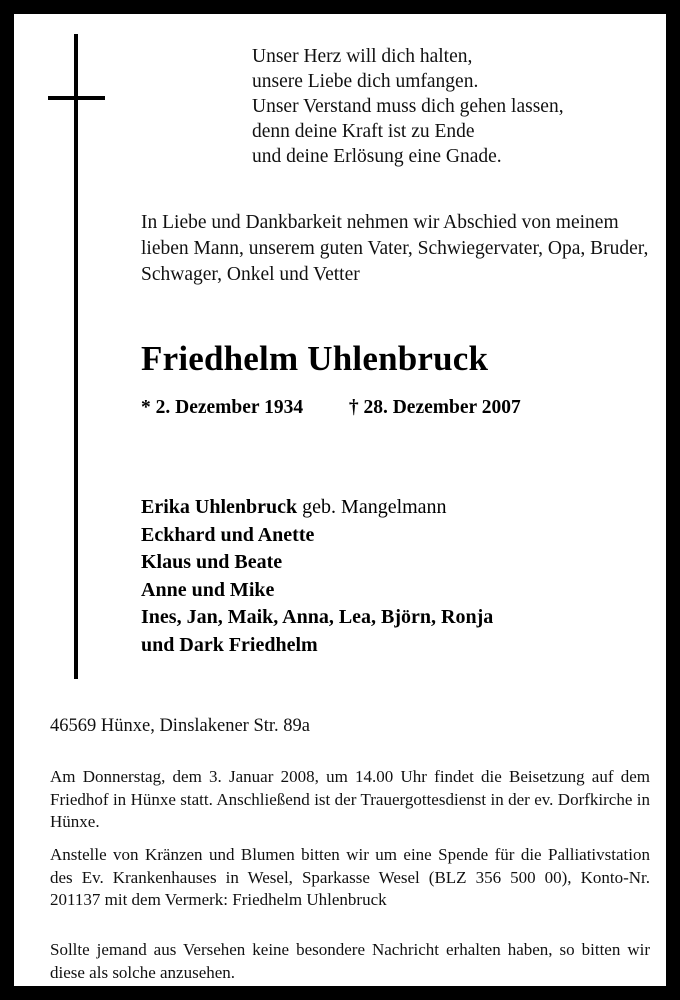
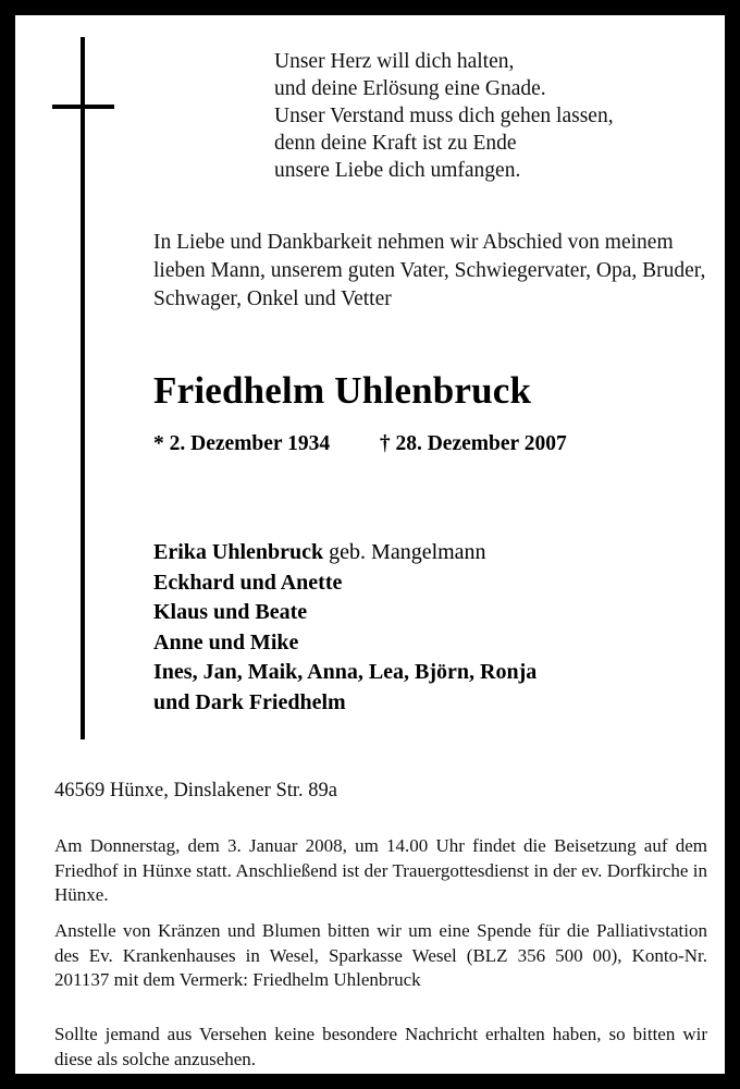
  Unser Herz will dich halten,
- unsere Liebe dich umfangen.
+ und deine Erlösung eine Gnade.
  Unser Verstand muss dich gehen lassen,
  denn deine Kraft ist zu Ende
- und deine Erlösung eine Gnade.
+ unsere Liebe dich umfangen.
  In Liebe und Dankbarkeit nehmen wir Abschied von meinem lieben Mann, unserem guten Vater, Schwiegervater, Opa, Bruder, Schwager, Onkel und Vetter
  Friedhelm Uhlenbruck
  * 2. Dezember 1934 † 28. Dezember 2007
  Erika Uhlenbruck geb. Mangelmann
  Eckhard und Anette
  Klaus und Beate
  Anne und Mike
  Ines, Jan, Maik, Anna, Lea, Björn, Ronja
  und Dark Friedhelm
  46569 Hünxe, Dinslakener Str. 89a
  Am Donnerstag, dem 3. Januar 2008, um 14.00 Uhr findet die Beisetzung auf dem Friedhof in Hünxe statt. Anschließend ist der Trauergottesdienst in der ev. Dorfkirche in Hünxe.
  Anstelle von Kränzen und Blumen bitten wir um eine Spende für die Palliativstation des Ev. Krankenhauses in Wesel, Sparkasse Wesel (BLZ 356 500 00), Konto-Nr. 201137 mit dem Vermerk: Friedhelm Uhlenbruck
  Sollte jemand aus Versehen keine besondere Nachricht erhalten haben, so bitten wir diese als solche anzusehen.
